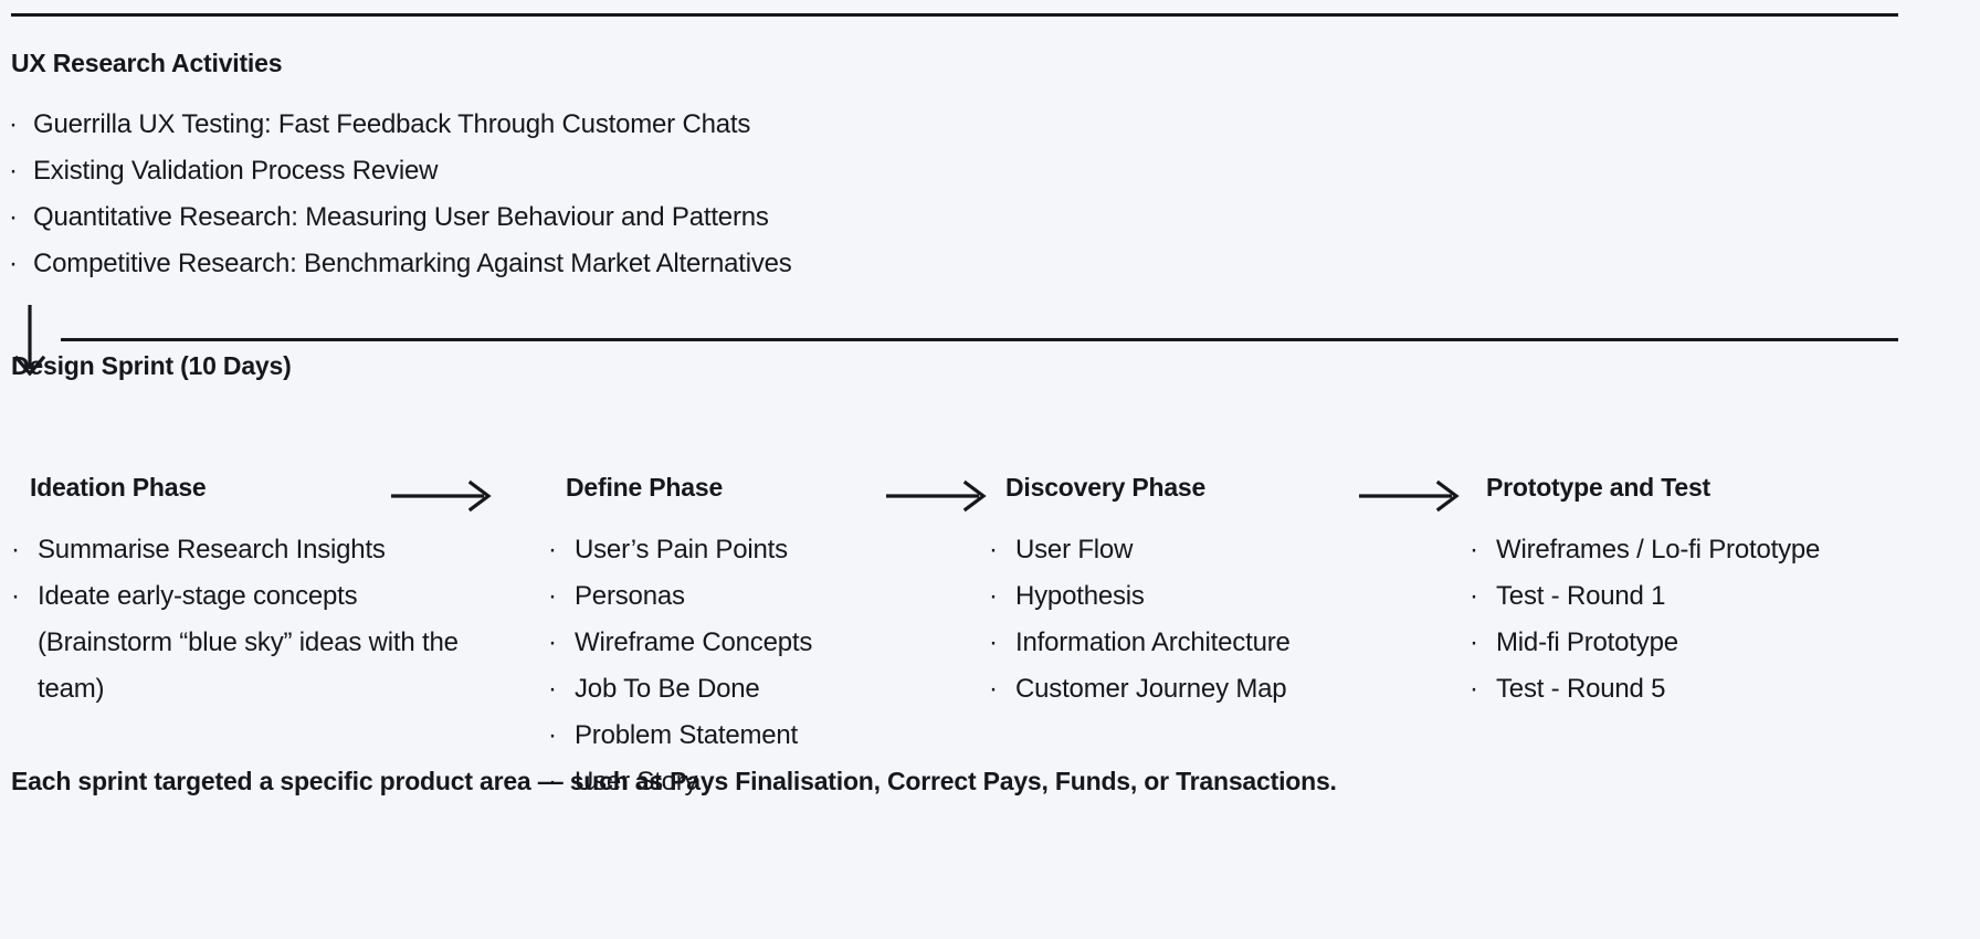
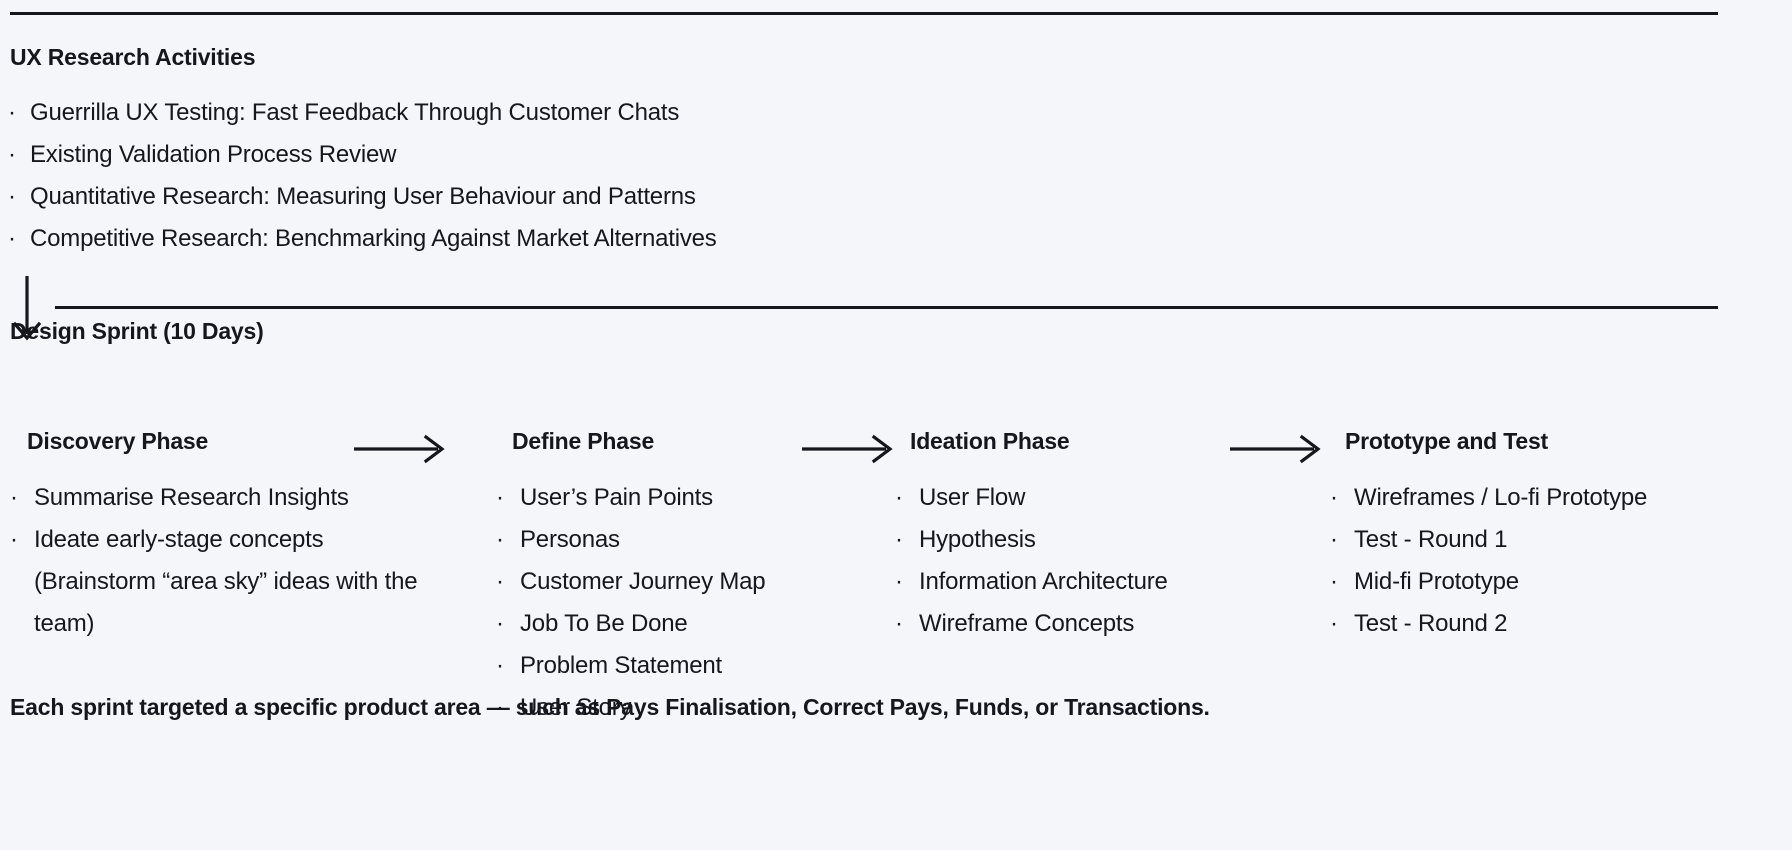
  UX Research Activities
  Guerrilla UX Testing: Fast Feedback Through Customer Chats
  Existing Validation Process Review
  Quantitative Research: Measuring User Behaviour and Patterns
  Competitive Research: Benchmarking Against Market Alternatives
  Design Sprint (10 Days)
- Ideation Phase
+ Discovery Phase
  Summarise Research Insights
- Ideate early-stage concepts (Brainstorm “blue sky” ideas with the team)
+ Ideate early-stage concepts (Brainstorm “area sky” ideas with the team)
  Define Phase
  User’s Pain Points
  Personas
- Wireframe Concepts
+ Customer Journey Map
  Job To Be Done
  Problem Statement
  User Story
- Discovery Phase
+ Ideation Phase
  User Flow
  Hypothesis
  Information Architecture
- Customer Journey Map
+ Wireframe Concepts
  Prototype and Test
  Wireframes / Lo-fi Prototype
  Test - Round 1
  Mid-fi Prototype
- Test - Round 5
+ Test - Round 2
  Each sprint targeted a specific product area — such as Pays Finalisation, Correct Pays, Funds, or Transactions.
